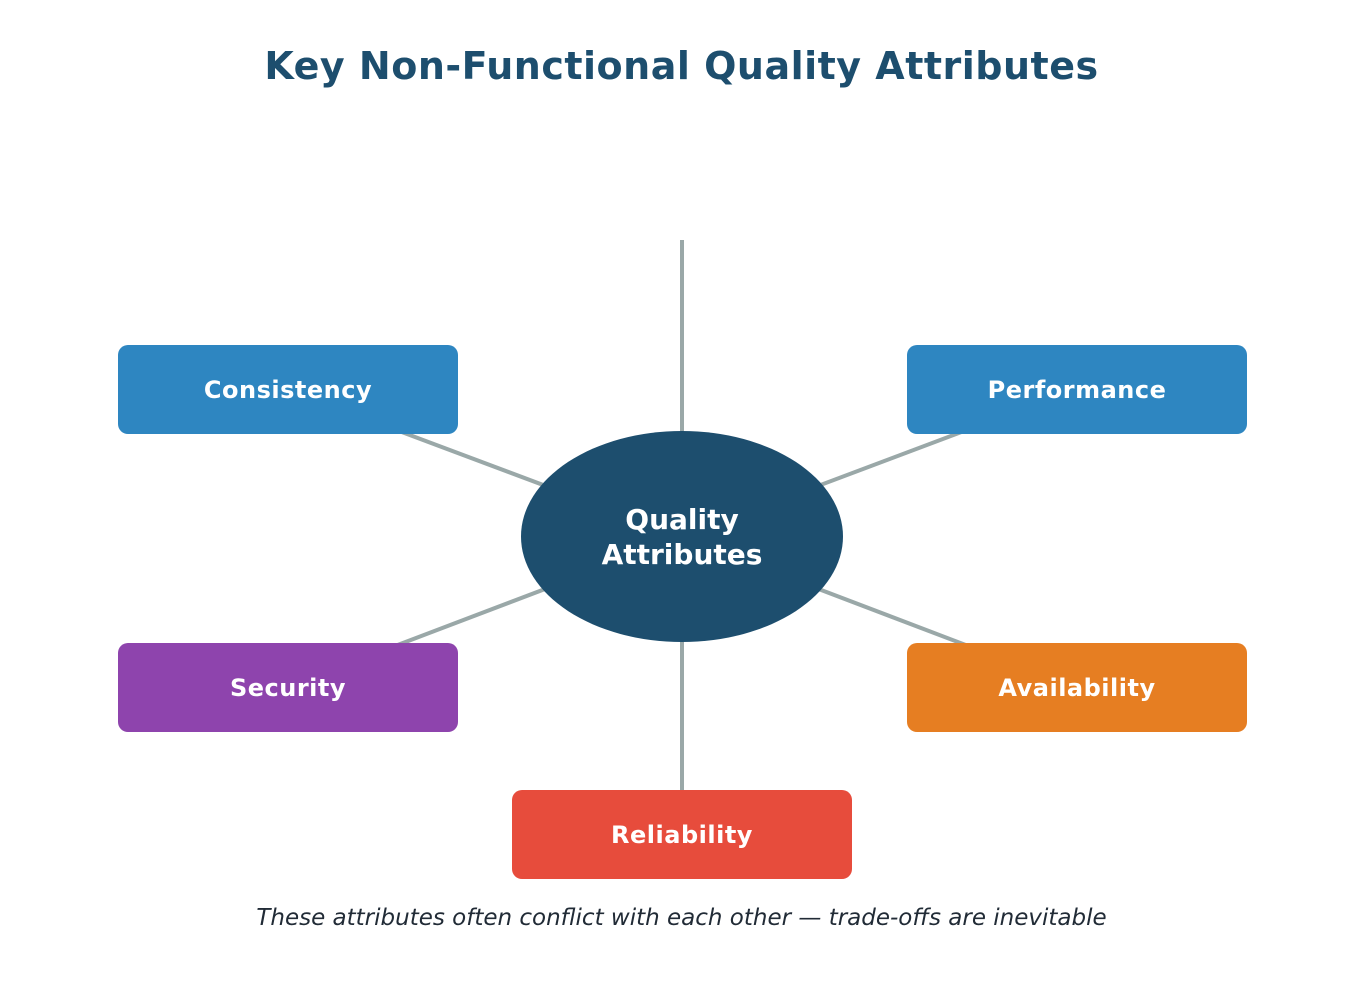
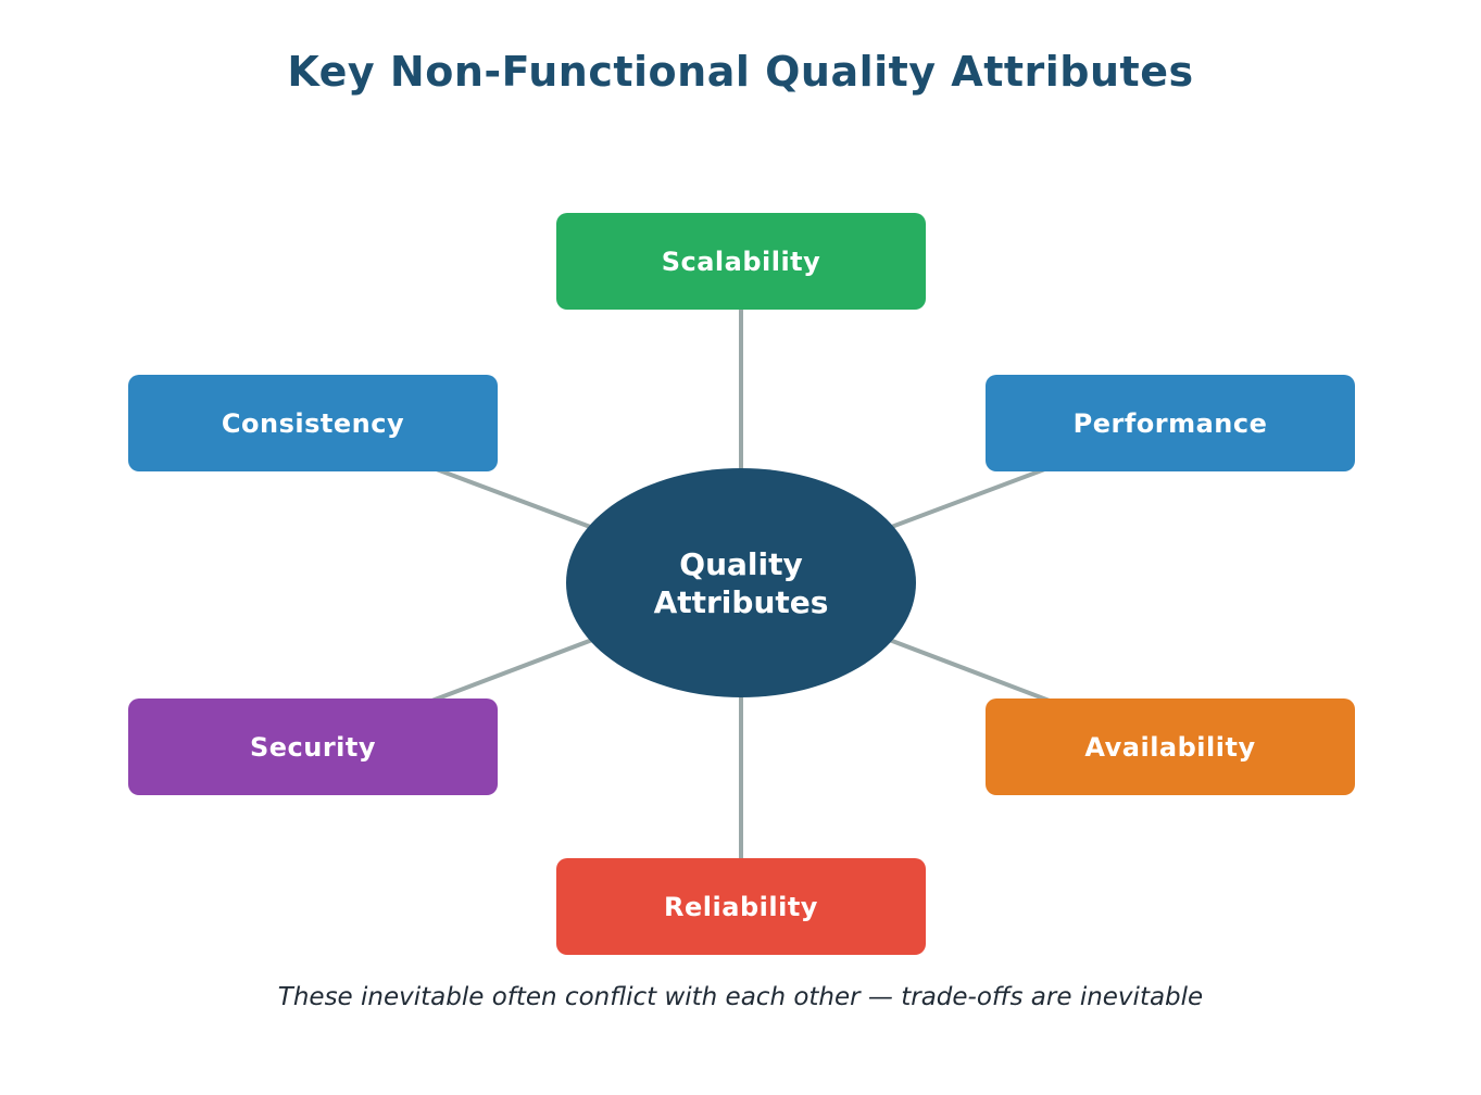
  Key Non-Functional Quality Attributes
  Quality
  Attributes
+ Scalability
  Consistency
  Performance
  Security
  Availability
  Reliability
- These attributes often conflict with each other — trade-offs are inevitable
+ These inevitable often conflict with each other — trade-offs are inevitable
